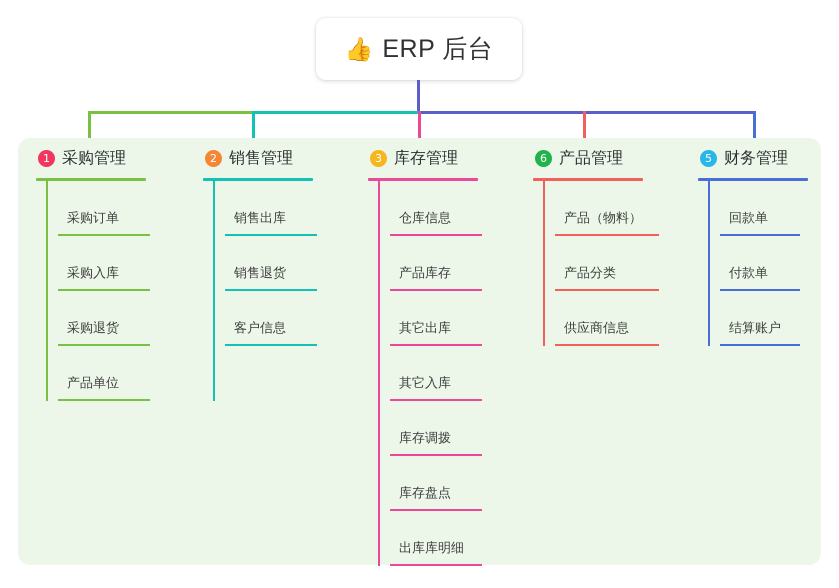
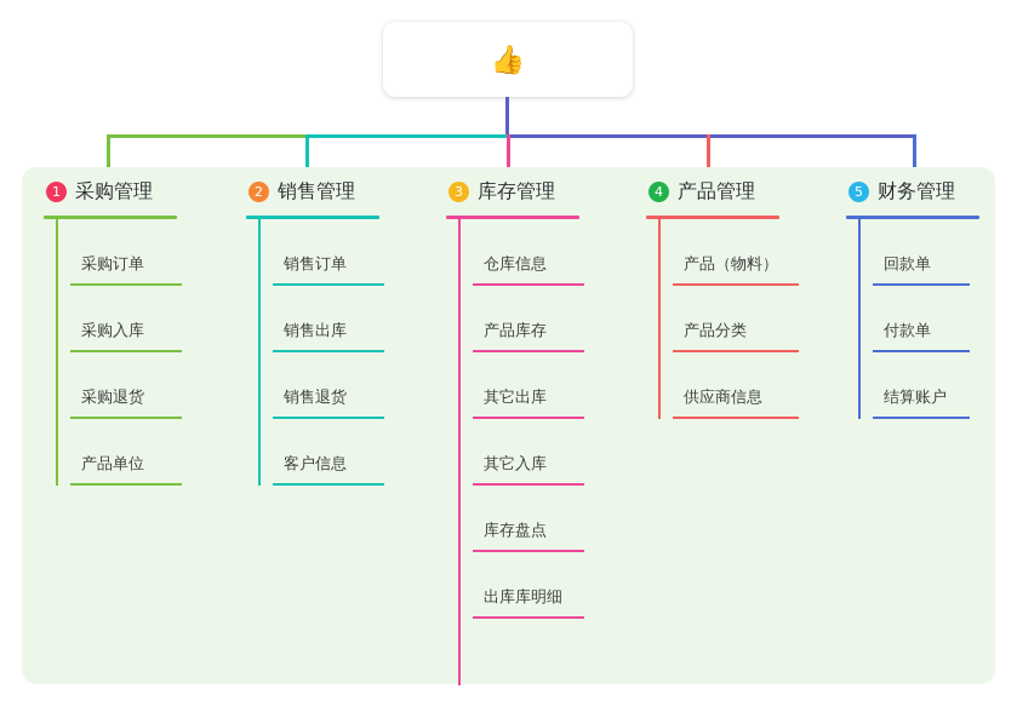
  👍
- ERP 后台
  1
  采购管理
  采购订单
  采购入库
  采购退货
  产品单位
  2
  销售管理
+ 销售订单
  销售出库
  销售退货
  客户信息
  3
  库存管理
  仓库信息
  产品库存
  其它出库
  其它入库
- 库存调拨
  库存盘点
  出库库明细
- 6
+ 4
  产品管理
  产品（物料）
  产品分类
  供应商信息
  5
  财务管理
  回款单
  付款单
  结算账户
